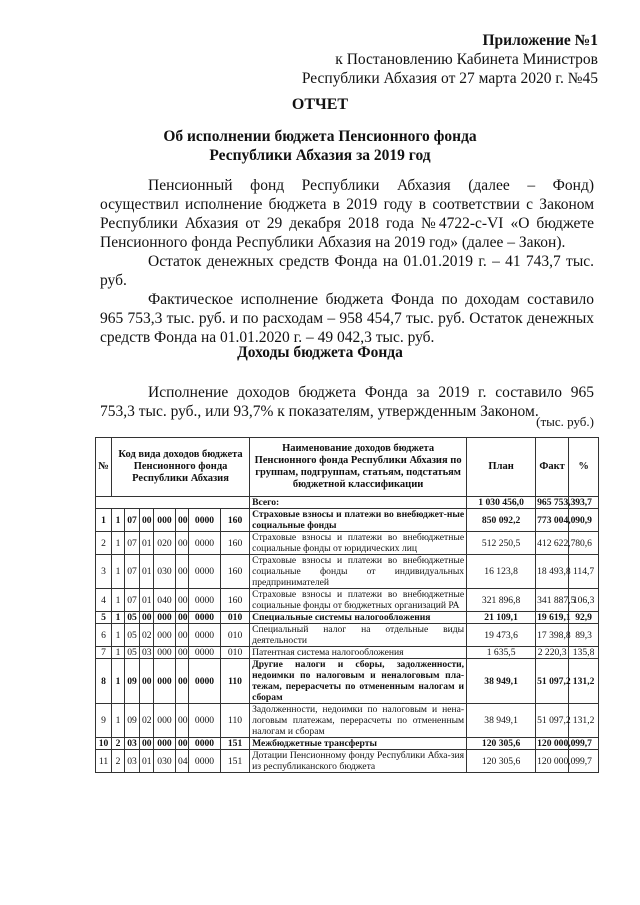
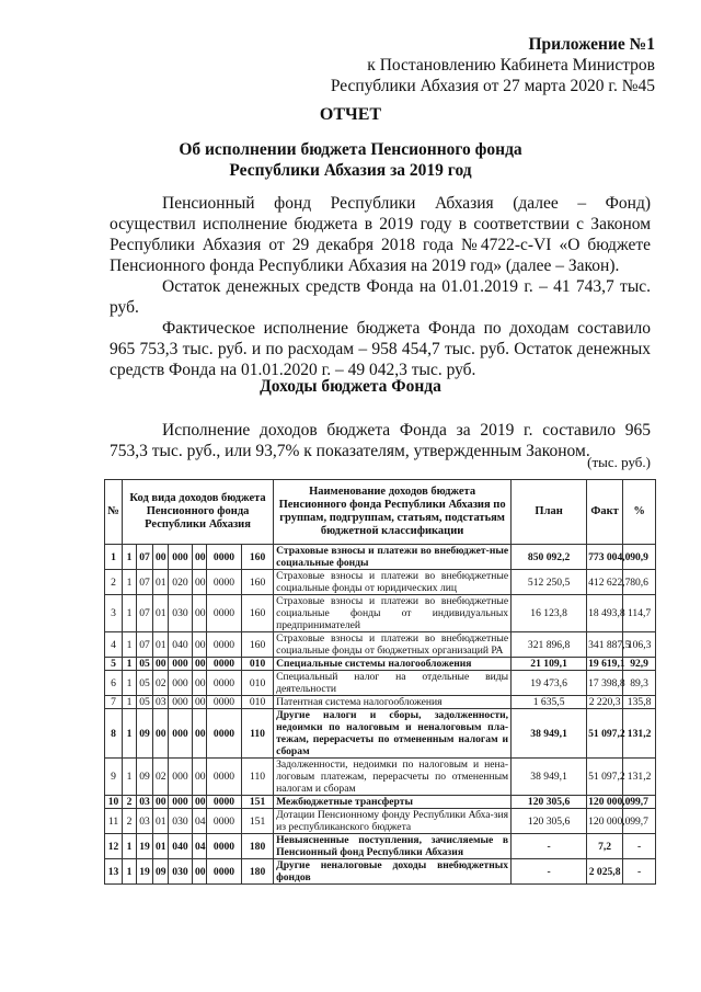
  Приложение №1
  к Постановлению Кабинета Министров
  Республики Абхазия от 27 марта 2020 г. №45
  ОТЧЕТ
  Об исполнении бюджета Пенсионного фонда
  Республики Абхазия за 2019 год
  Пенсионный фонд Республики Абхазия (далее – Фонд) осуществил исполнение бюджета в 2019 году в соответствии с Законом Республики Абхазия от 29 декабря 2018 года №4722-с-VI «О бюджете Пенсионного фонда Республики Абхазия на 2019 год» (далее – Закон).
  Остаток денежных средств Фонда на 01.01.2019 г. – 41 743,7 тыс. руб.
  Фактическое исполнение бюджета Фонда по доходам составило 965 753,3 тыс. руб. и по расходам – 958 454,7 тыс. руб. Остаток денежных средств Фонда на 01.01.2020 г. – 49 042,3 тыс. руб.
  Доходы бюджета Фонда
  Исполнение доходов бюджета Фонда за 2019 г. составило 965 753,3 тыс. руб., или 93,7% к показателям, утвержденным Законом.
  (тыс. руб.)
  №	Код вида доходов бюджета Пенсионного фонда Республики Абхазия	Наименование доходов бюджета Пенсионного фонда Республики Абхазия по группам, подгруппам, статьям, подстатьям бюджетной классификации	План	Факт	%
- 	Всего:	1 030 456,0	965 753,3	93,7
  1	1	07	00	000	00	0000	160	Страховые взносы и платежи во внебюджет-ные социальные фонды	850 092,2	773 004,0	90,9
  2	1	07	01	020	00	0000	160	Страховые взносы и платежи во внебюджетные социальные фонды от юридических лиц	512 250,5	412 622,7	80,6
  3	1	07	01	030	00	0000	160	Страховые взносы и платежи во внебюджетные социальные фонды от индивидуальных предпринимателей	16 123,8	18 493,8	114,7
  4	1	07	01	040	00	0000	160	Страховые взносы и платежи во внебюджетные социальные фонды от бюджетных организаций РА	321 896,8	341 887,	106,3
  5	1	05	00	000	00	0000	010	Специальные системы налогообложения	21 109,1	19 619,1	92,9
  6	1	05	02	000	00	0000	010	Специальный налог на отдельные виды деятельности	19 473,6	17 398,8	89,3
  7	1	05	03	000	00	0000	010	Патентная система налогообложения	1 635,5	2 220,3	135,8
  8	1	09	00	000	00	0000	110	Другие налоги и сборы, задолженности, недоимки по налоговым и неналоговым пла-тежам, перерасчеты по отмененным налогам и сборам	38 949,1	51 097,2	131,2
  9	1	09	02	000	00	0000	110	Задолженности, недоимки по налоговым и нена-логовым платежам, перерасчеты по отмененным налогам и сборам	38 949,1	51 097,2	131,2
  10	2	03	00	000	00	0000	151	Межбюджетные трансферты	120 305,6	120 000,0	99,7
  11	2	03	01	030	04	0000	151	Дотации Пенсионному фонду Республики Абха-зия из республиканского бюджета	120 305,6	120 000,0	99,7
+ 12	1	19	01	040	04	0000	180	Невыясненные поступления, зачисляемые в Пенсионный фонд Республики Абхазия	-	7,2	-
+ 13	1	19	09	030	00	0000	180	Другие неналоговые доходы внебюджетных фондов	-	2 025,8	-
